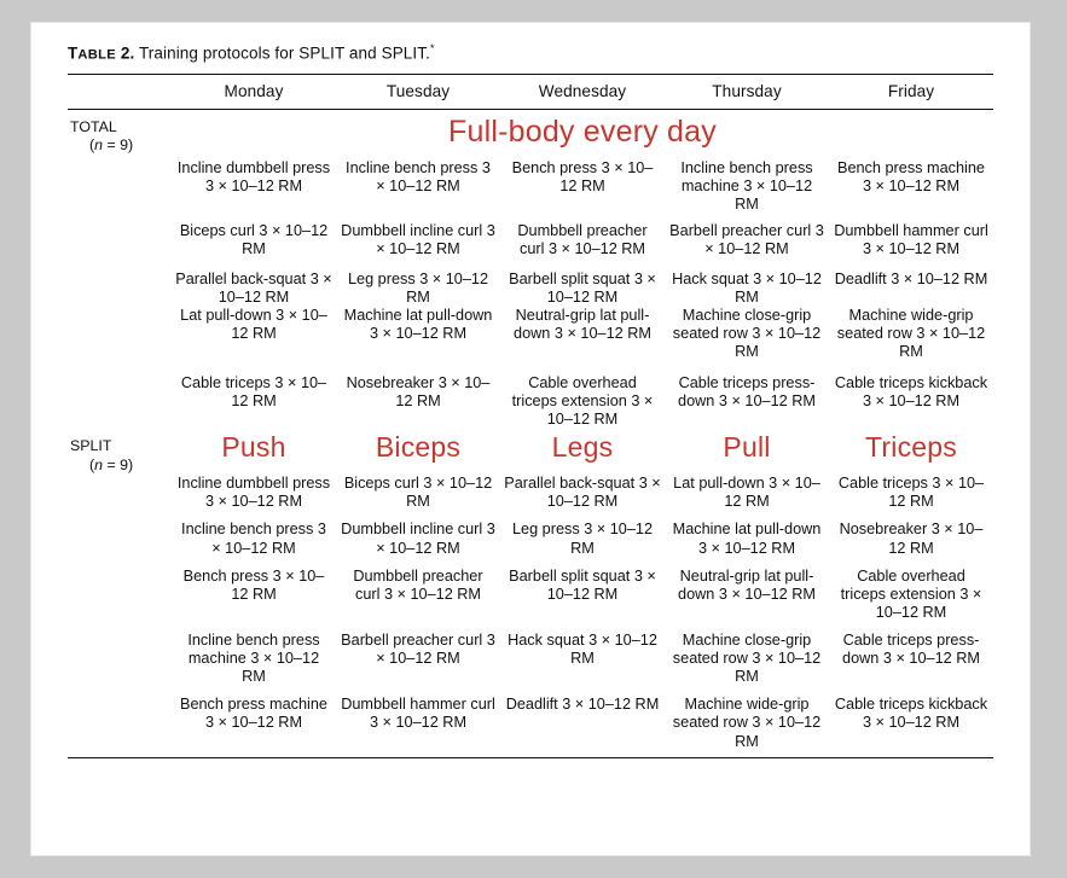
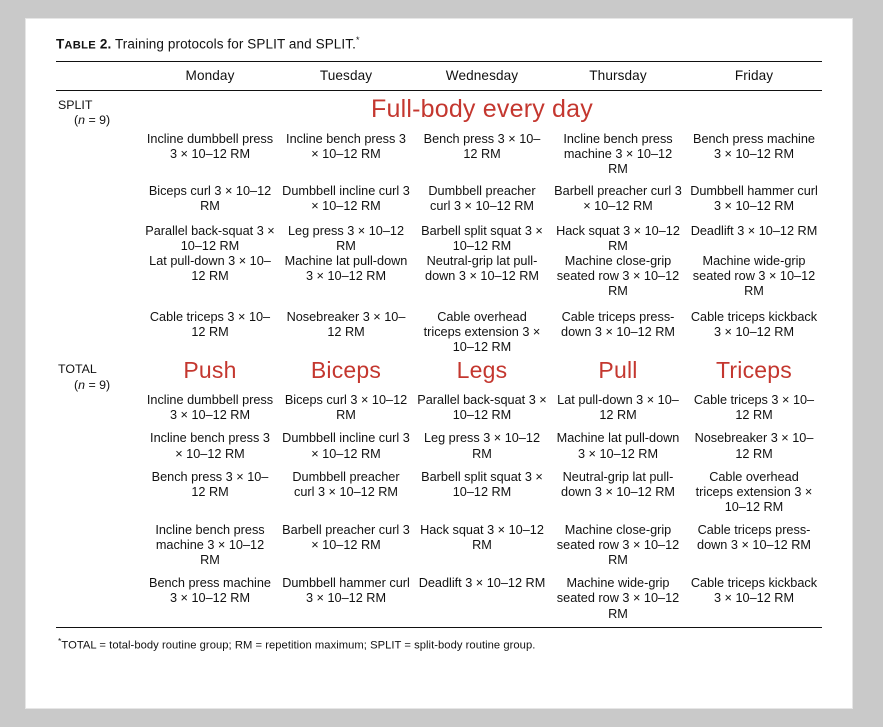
  TABLE 2. Training protocols for SPLIT and SPLIT.*
  	Monday	Tuesday	Wednesday	Thursday	Friday
- TOTAL (n = 9)	Full-body every day
+ SPLIT (n = 9)	Full-body every day
  Incline dumbbell press 3 × 10–12 RM	Incline bench press 3 × 10–12 RM	Bench press 3 × 10–12 RM	Incline bench press machine 3 × 10–12 RM	Bench press machine 3 × 10–12 RM
  Biceps curl 3 × 10–12 RM	Dumbbell incline curl 3 × 10–12 RM	Dumbbell preacher curl 3 × 10–12 RM	Barbell preacher curl 3 × 10–12 RM	Dumbbell hammer curl 3 × 10–12 RM
  Parallel back-squat 3 × 10–12 RM	Leg press 3 × 10–12 RM	Barbell split squat 3 × 10–12 RM	Hack squat 3 × 10–12 RM	Deadlift 3 × 10–12 RM
  Lat pull-down 3 × 10–12 RM	Machine lat pull-down 3 × 10–12 RM	Neutral-grip lat pull-down 3 × 10–12 RM	Machine close-grip seated row 3 × 10–12 RM	Machine wide-grip seated row 3 × 10–12 RM
  Cable triceps 3 × 10–12 RM	Nosebreaker 3 × 10–12 RM	Cable overhead triceps extension 3 × 10–12 RM	Cable triceps press-down 3 × 10–12 RM	Cable triceps kickback 3 × 10–12 RM
- SPLIT (n = 9)	Push	Biceps	Legs	Pull	Triceps
+ TOTAL (n = 9)	Push	Biceps	Legs	Pull	Triceps
  Incline dumbbell press 3 × 10–12 RM	Biceps curl 3 × 10–12 RM	Parallel back-squat 3 × 10–12 RM	Lat pull-down 3 × 10–12 RM	Cable triceps 3 × 10–12 RM
  Incline bench press 3 × 10–12 RM	Dumbbell incline curl 3 × 10–12 RM	Leg press 3 × 10–12 RM	Machine lat pull-down 3 × 10–12 RM	Nosebreaker 3 × 10–12 RM
  Bench press 3 × 10–12 RM	Dumbbell preacher curl 3 × 10–12 RM	Barbell split squat 3 × 10–12 RM	Neutral-grip lat pull-down 3 × 10–12 RM	Cable overhead triceps extension 3 × 10–12 RM
  Incline bench press machine 3 × 10–12 RM	Barbell preacher curl 3 × 10–12 RM	Hack squat 3 × 10–12 RM	Machine close-grip seated row 3 × 10–12 RM	Cable triceps press-down 3 × 10–12 RM
  Bench press machine 3 × 10–12 RM	Dumbbell hammer curl 3 × 10–12 RM	Deadlift 3 × 10–12 RM	Machine wide-grip seated row 3 × 10–12 RM	Cable triceps kickback 3 × 10–12 RM
+ *TOTAL = total-body routine group; RM = repetition maximum; SPLIT = split-body routine group.
